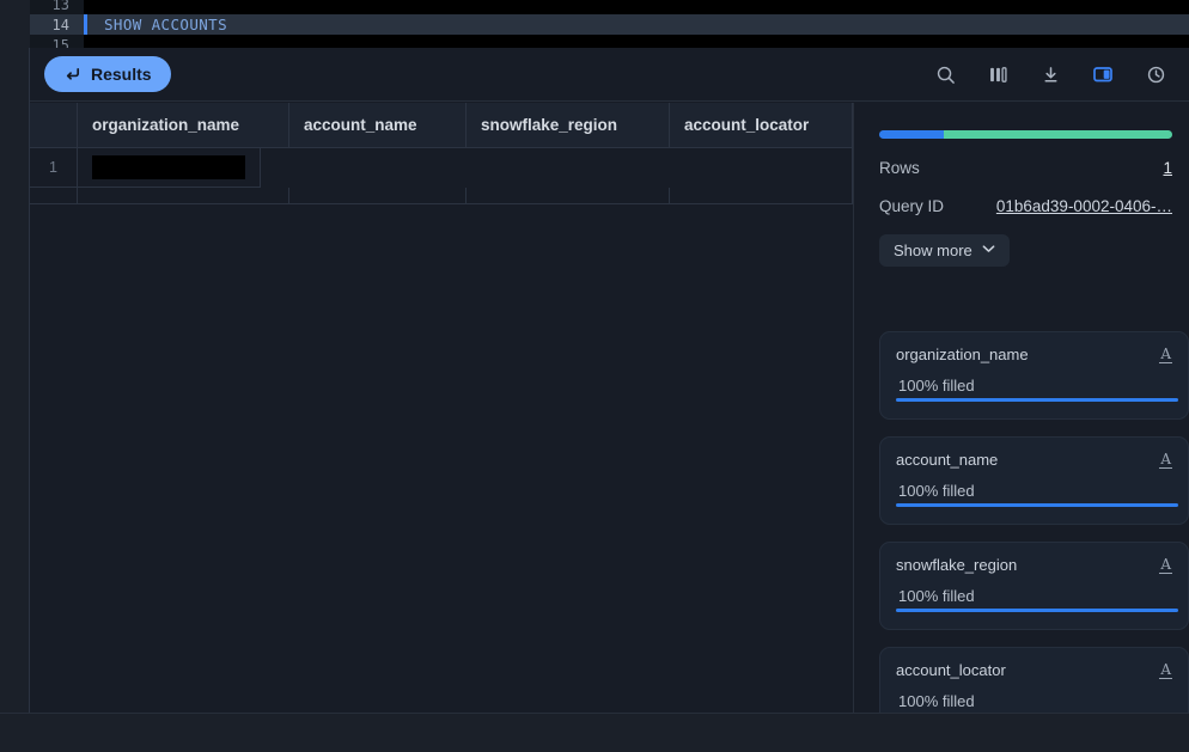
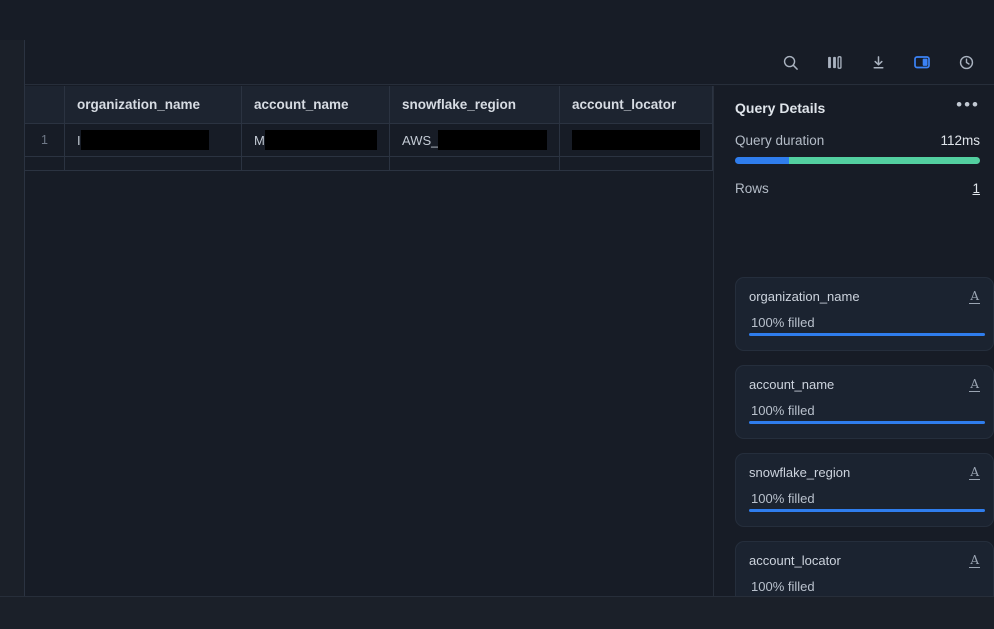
- 13
- 14
- SHOW ACCOUNTS
- 15
- Results
  organization_name
  account_name
  snowflake_region
  account_locator
  1
+ I
+ M
+ AWS_
+ Query Details
+ •••
+ Query duration
+ 112ms
  Rows
  1
- Query ID
- 01b6ad39-0002-0406-…
- Show more
  organization_name
  A
  100% filled
  account_name
  A
  100% filled
  snowflake_region
  A
  100% filled
  account_locator
  A
  100% filled
